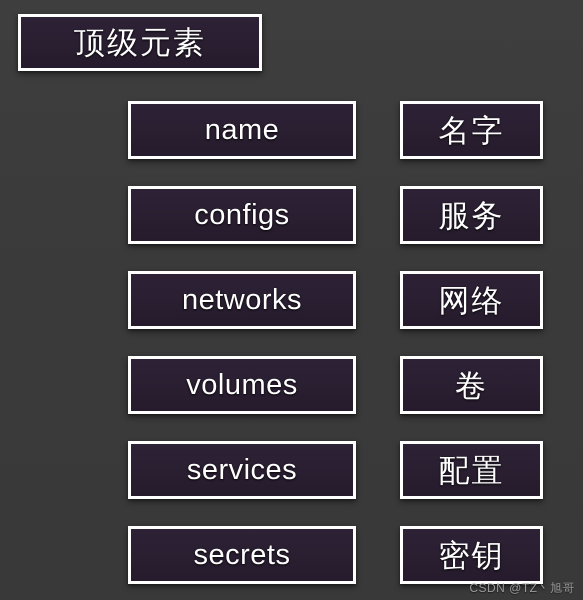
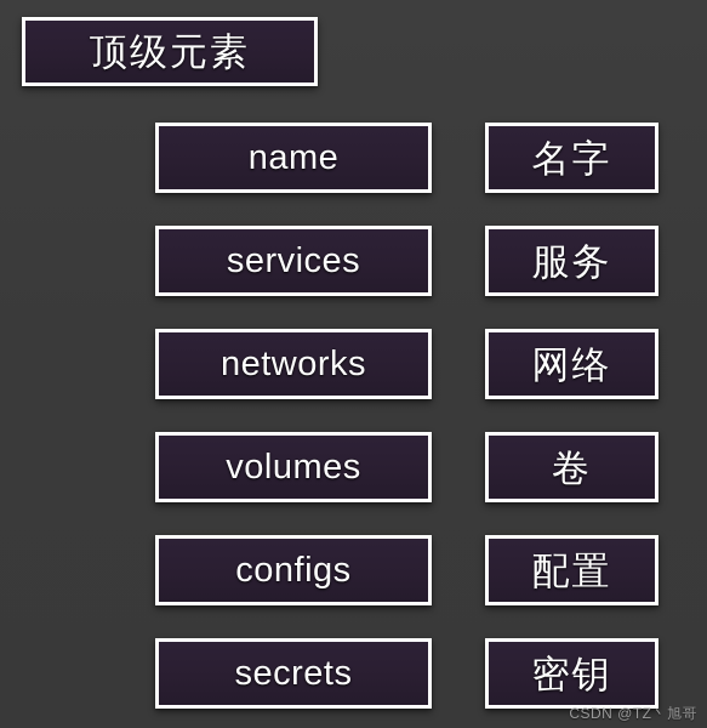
  顶级元素
  name
  名字
- configs
+ services
  服务
  networks
  网络
  volumes
  卷
- services
+ configs
  配置
  secrets
  密钥
  CSDN @TZ丶旭哥
